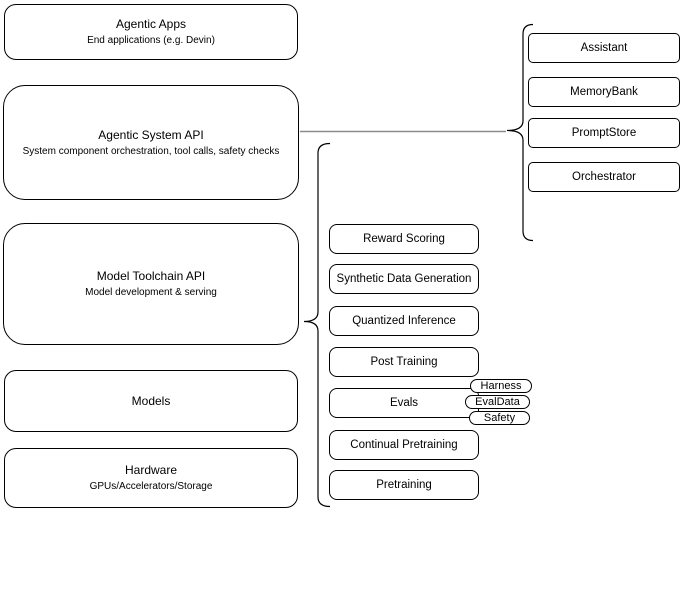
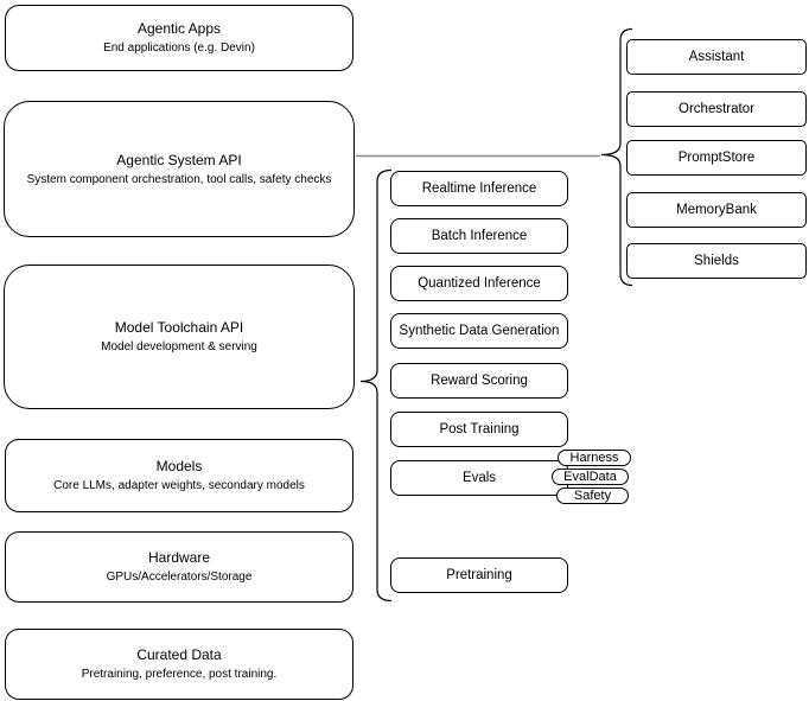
  Agentic Apps
  End applications (e.g. Devin)
  Agentic System API
  System component orchestration, tool calls, safety checks
  Model Toolchain API
  Model development & serving
  Models
+ Core LLMs, adapter weights, secondary models
  Hardware
  GPUs/Accelerators/Storage
+ Curated Data
+ Pretraining, preference, post training.
+ Realtime Inference
+ Batch Inference
- Reward Scoring
+ Quantized Inference
  Synthetic Data Generation
- Quantized Inference
+ Reward Scoring
  Post Training
  Evals
- Continual Pretraining
  Pretraining
  Harness
  EvalData
  Safety
  Assistant
- MemoryBank
+ Orchestrator
  PromptStore
- Orchestrator
+ MemoryBank
+ Shields
